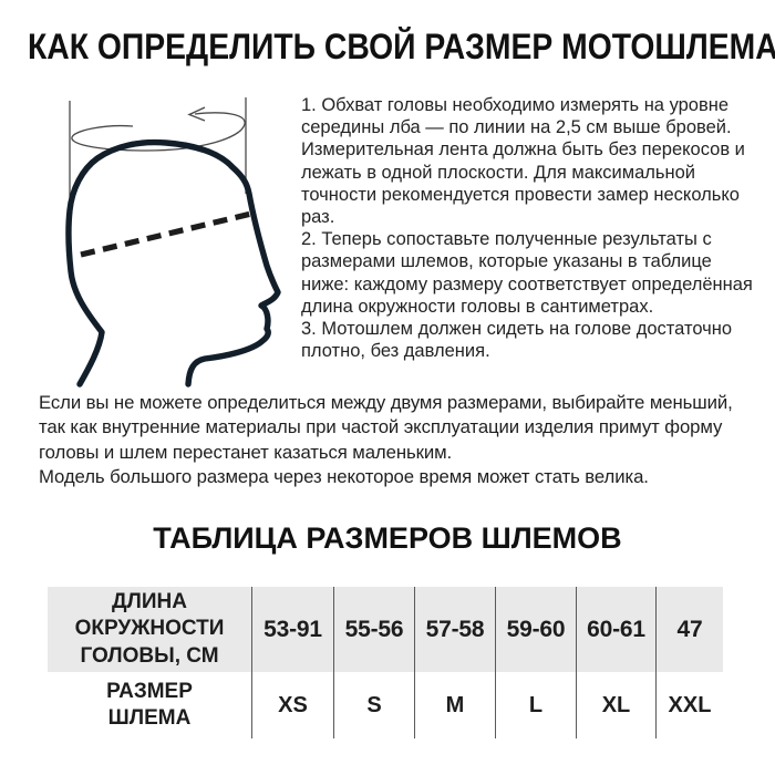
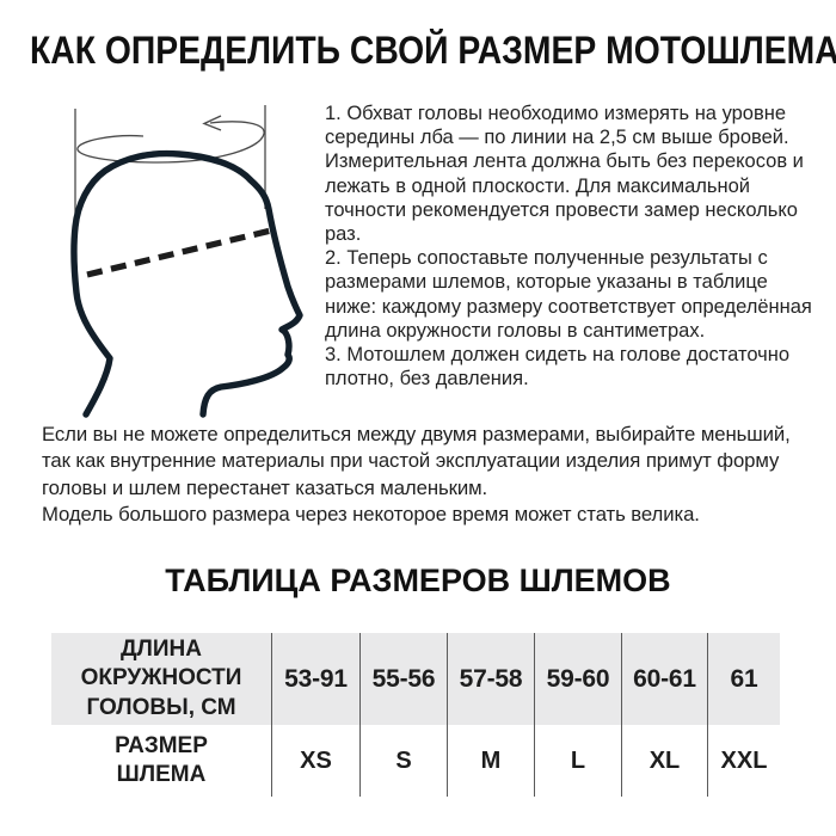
  КАК ОПРЕДЕЛИТЬ СВОЙ РАЗМЕР МОТОШЛЕМА
  1. Обхват головы необходимо измерять на уровне середины лба — по линии на 2,5 см выше бровей. Измерительная лента должна быть без перекосов и лежать в одной плоскости. Для максимальной точности рекомендуется провести замер несколько раз.
  2. Теперь сопоставьте полученные результаты с размерами шлемов, которые указаны в таблице ниже: каждому размеру соответствует определённая длина окружности головы в сантиметрах.
  3. Мотошлем должен сидеть на голове достаточно плотно, без давления.
  Если вы не можете определиться между двумя размерами, выбирайте меньший, так как внутренние материалы при частой эксплуатации изделия примут форму головы и шлем перестанет казаться маленьким.
  Модель большого размера через некоторое время может стать велика.
  ТАБЛИЦА РАЗМЕРОВ ШЛЕМОВ
  ДЛИНА ОКРУЖНОСТИ ГОЛОВЫ, СМ
  53-91
  55-56
  57-58
  59-60
  60-61
- 47
+ 61
  РАЗМЕР ШЛЕМА
  XS
  S
  M
  L
  XL
  XXL
